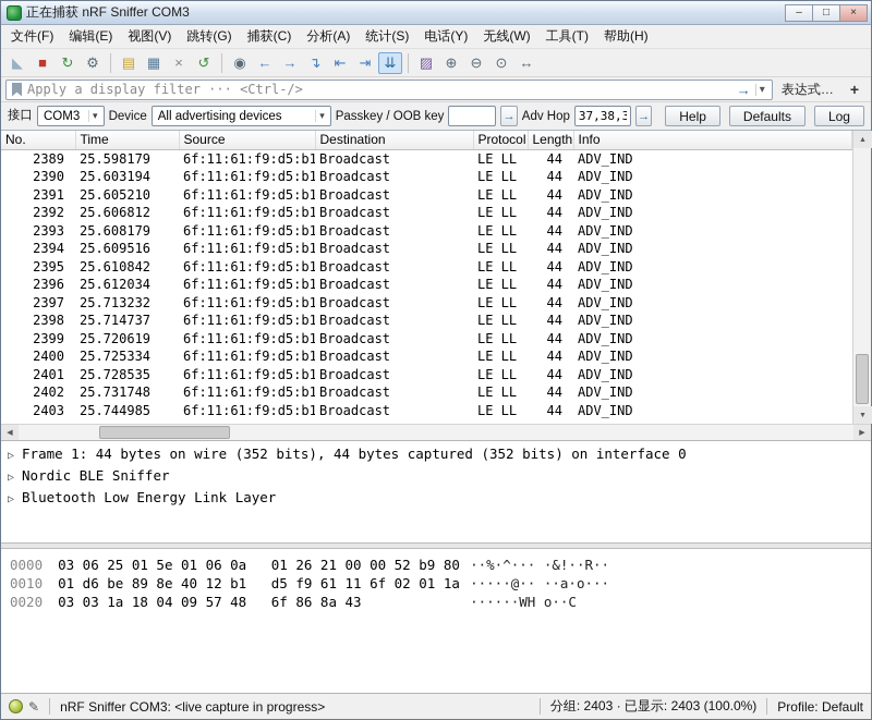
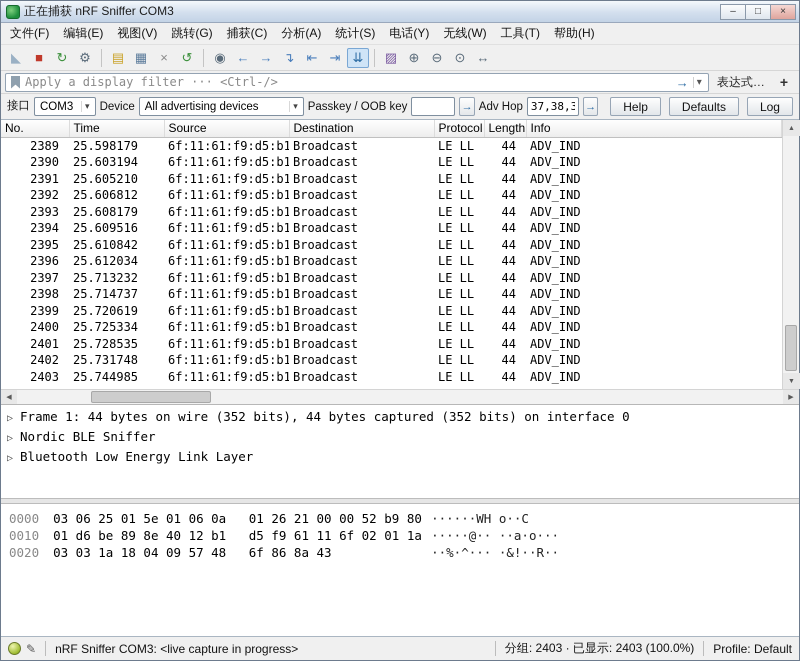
  正在捕获 nRF Sniffer COM3
  –
  □
  ×
  文件(F)
  编辑(E)
  视图(V)
  跳转(G)
  捕获(C)
  分析(A)
  统计(S)
  电话(Y)
  无线(W)
  工具(T)
  帮助(H)
  ◣
  ■
  ↻
  ⚙
  ▤
  ▦
  ×
  ↺
  ◉
  ←
  →
  ↴
  ⇤
  ⇥
  ⇊
  ▨
  ⊕
  ⊖
  ⊙
  ↔
  Apply a display filter ··· <Ctrl-/>
  →
  ▾
  表达式…
  +
  接口
  COM3
  ▾
  Device
  All advertising devices
  ▾
  Passkey / OOB key
  →
  Adv Hop
  37,38,3
  →
  Help
  Defaults
  Log
  No.	Time	Source	Destination	Protocol	Length	Info
  2389	25.598179	6f:11:61:f9:d5:b1	Broadcast	LE LL	44	ADV_IND
  2390	25.603194	6f:11:61:f9:d5:b1	Broadcast	LE LL	44	ADV_IND
  2391	25.605210	6f:11:61:f9:d5:b1	Broadcast	LE LL	44	ADV_IND
  2392	25.606812	6f:11:61:f9:d5:b1	Broadcast	LE LL	44	ADV_IND
  2393	25.608179	6f:11:61:f9:d5:b1	Broadcast	LE LL	44	ADV_IND
  2394	25.609516	6f:11:61:f9:d5:b1	Broadcast	LE LL	44	ADV_IND
  2395	25.610842	6f:11:61:f9:d5:b1	Broadcast	LE LL	44	ADV_IND
  2396	25.612034	6f:11:61:f9:d5:b1	Broadcast	LE LL	44	ADV_IND
  2397	25.713232	6f:11:61:f9:d5:b1	Broadcast	LE LL	44	ADV_IND
  2398	25.714737	6f:11:61:f9:d5:b1	Broadcast	LE LL	44	ADV_IND
  2399	25.720619	6f:11:61:f9:d5:b1	Broadcast	LE LL	44	ADV_IND
  2400	25.725334	6f:11:61:f9:d5:b1	Broadcast	LE LL	44	ADV_IND
  2401	25.728535	6f:11:61:f9:d5:b1	Broadcast	LE LL	44	ADV_IND
  2402	25.731748	6f:11:61:f9:d5:b1	Broadcast	LE LL	44	ADV_IND
  2403	25.744985	6f:11:61:f9:d5:b1	Broadcast	LE LL	44	ADV_IND
  ▷ Frame 1: 44 bytes on wire (352 bits), 44 bytes captured (352 bits) on interface 0
  ▷ Nordic BLE Sniffer
  ▷ Bluetooth Low Energy Link Layer
- 0000 03 06 25 01 5e 01 06 0a 01 26 21 00 00 52 b9 80 ··%·^··· ·&!··R··
+ 0000 03 06 25 01 5e 01 06 0a 01 26 21 00 00 52 b9 80 ······WH o··C
  0010 01 d6 be 89 8e 40 12 b1 d5 f9 61 11 6f 02 01 1a ·····@·· ··a·o···
- 0020 03 03 1a 18 04 09 57 48 6f 86 8a 43 ······WH o··C
+ 0020 03 03 1a 18 04 09 57 48 6f 86 8a 43 ··%·^··· ·&!··R··
  ✎
  nRF Sniffer COM3: <live capture in progress>
  分组: 2403 · 已显示: 2403 (100.0%)
  Profile: Default
